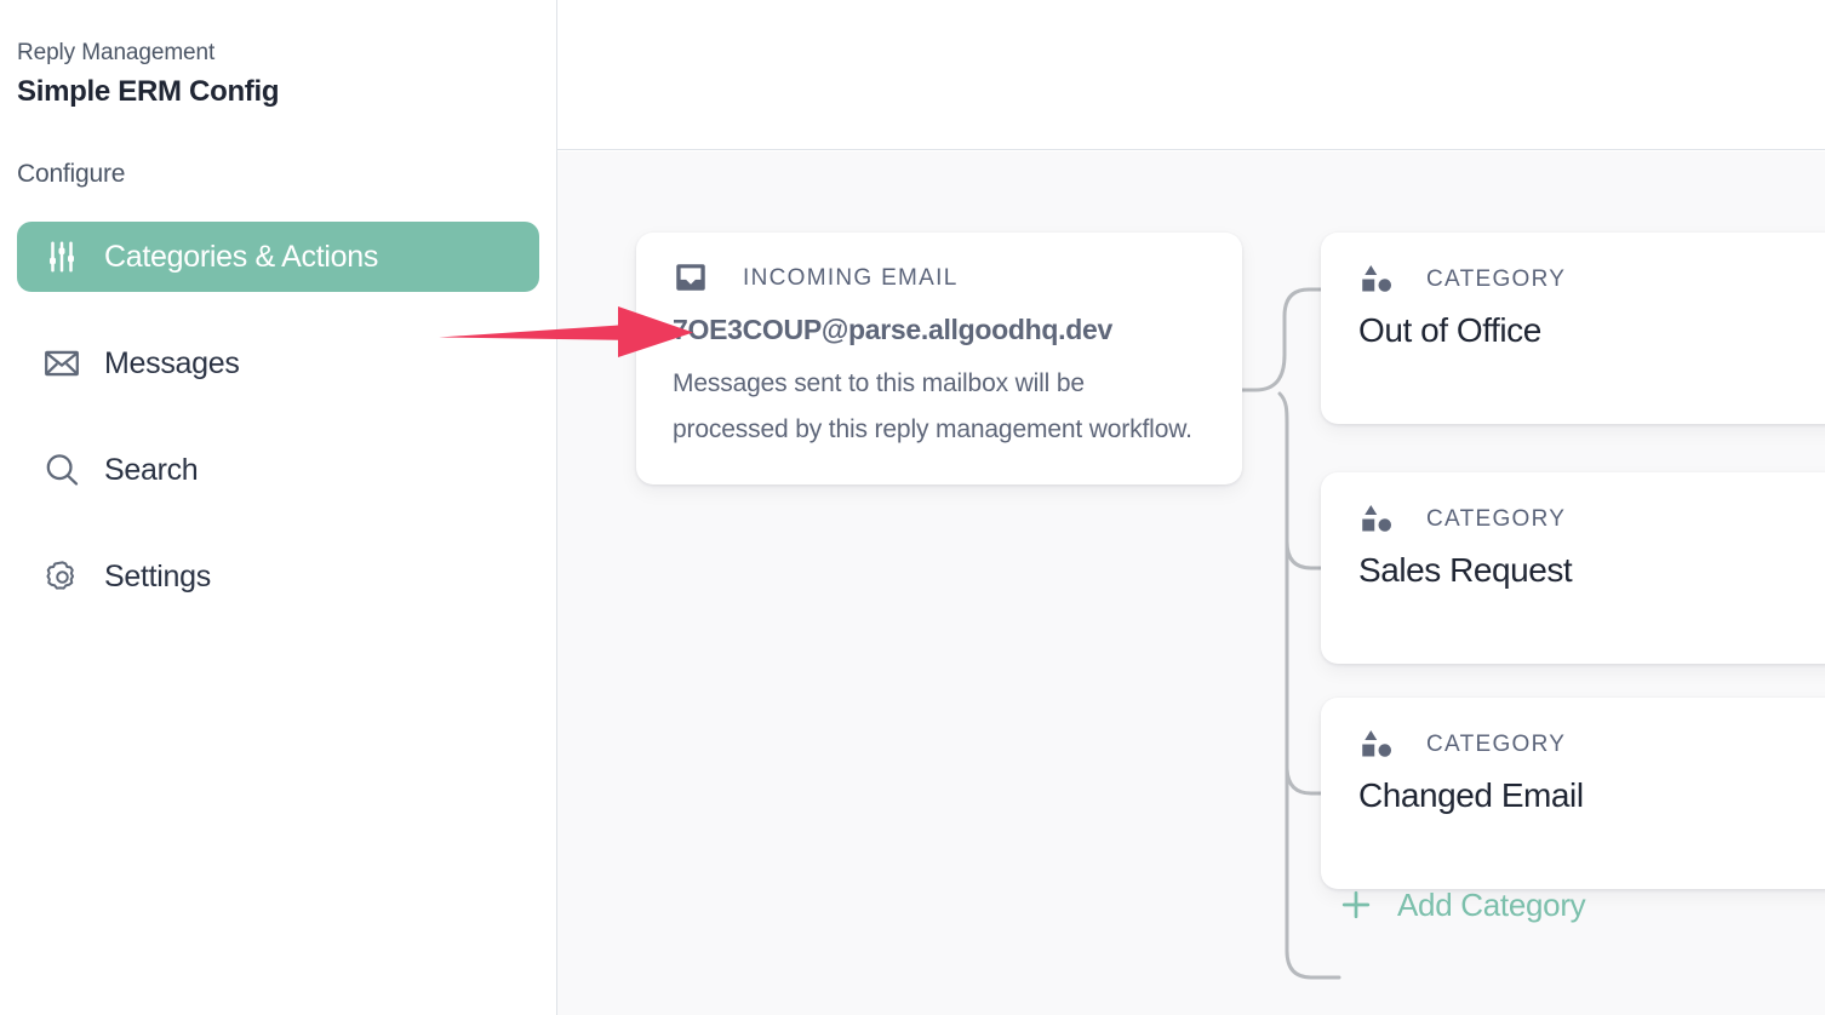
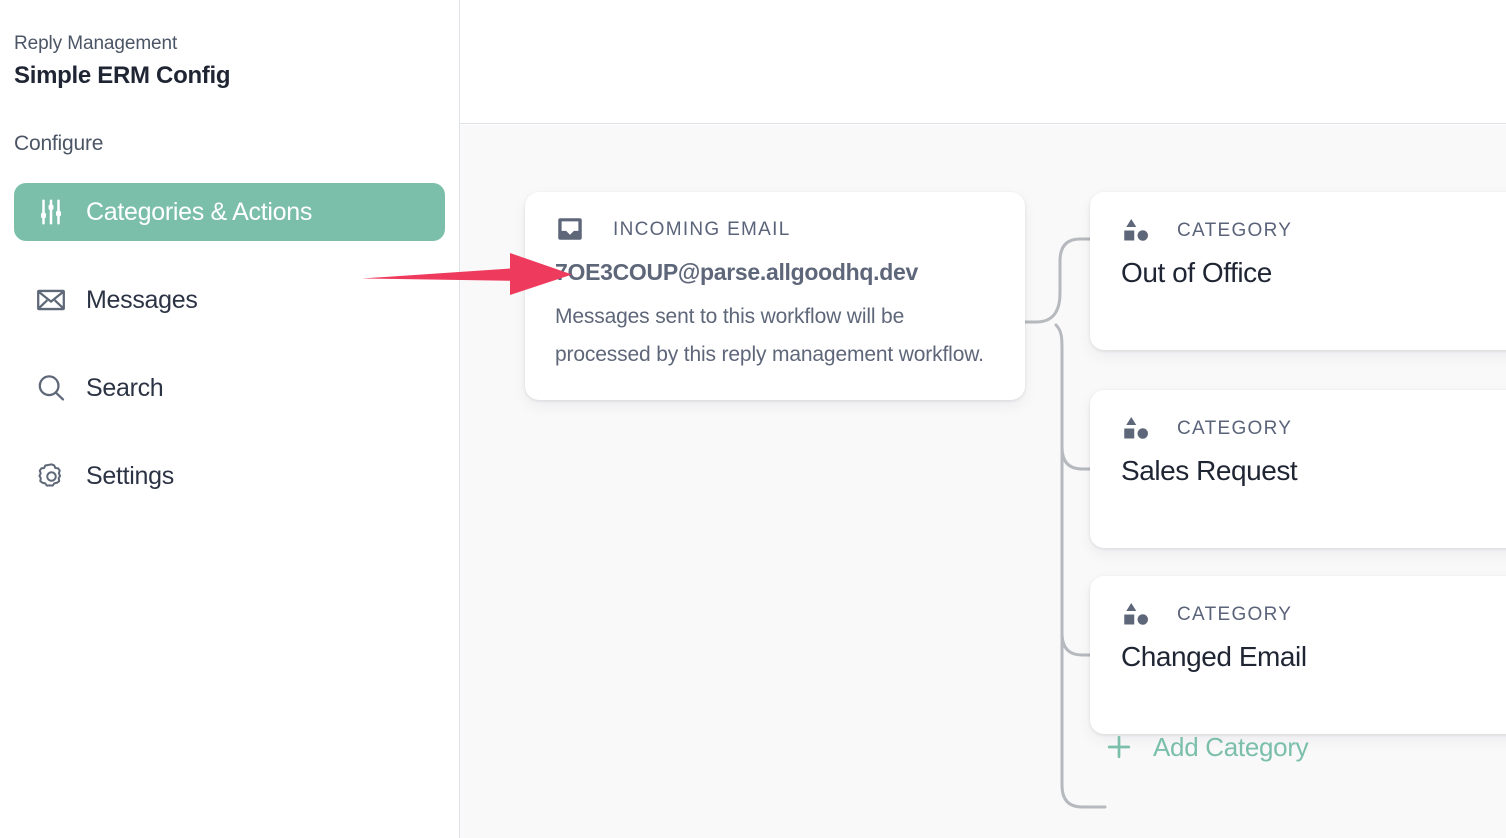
  Reply Management
  Simple ERM Config
  Configure
  Categories & Actions
  Messages
  Search
  Settings
  INCOMING EMAIL
  OE3COUP@parse.allgoodhq.dev
- Messages sent to this mailbox will be processed by this reply management workflow.
+ Messages sent to this workflow will be processed by this reply management workflow.
  CATEGORY
  Out of Office
  CATEGORY
  Sales Request
  CATEGORY
  Changed Email
  Add Category
